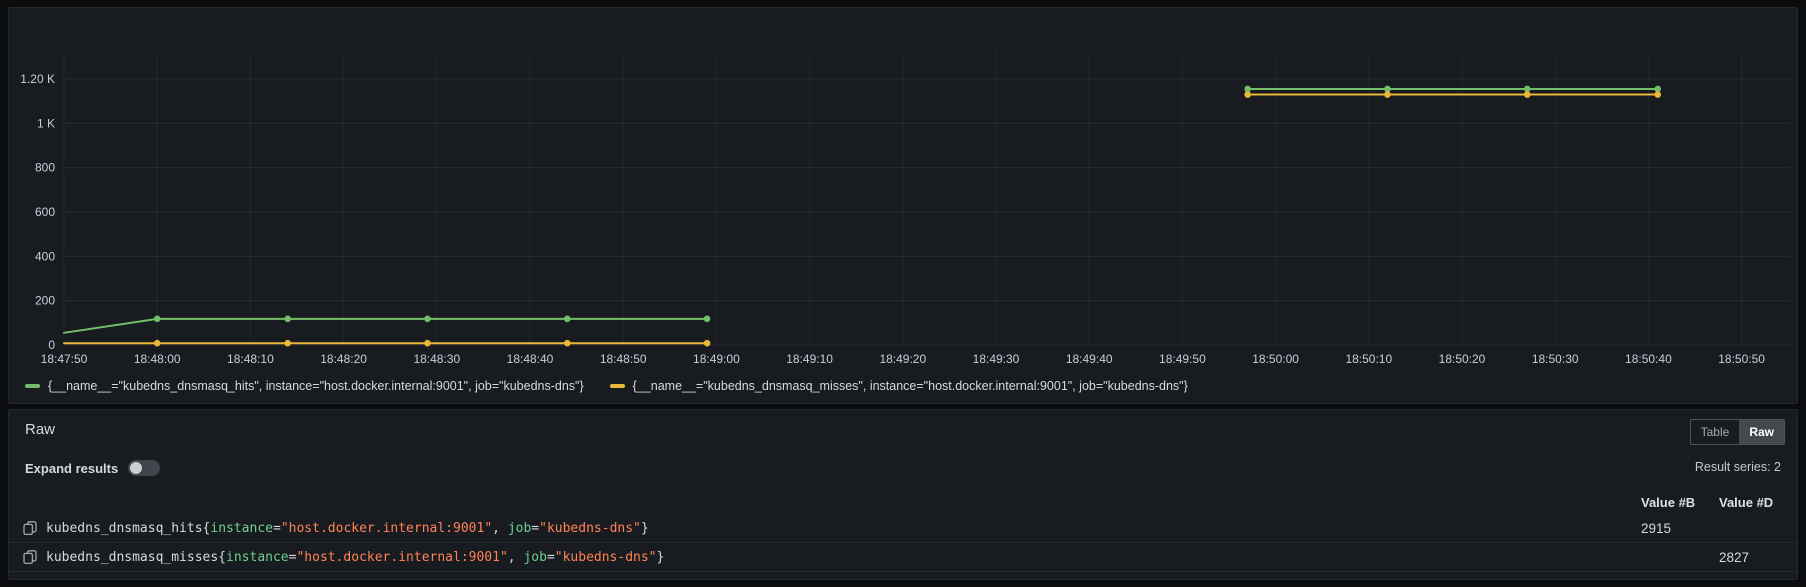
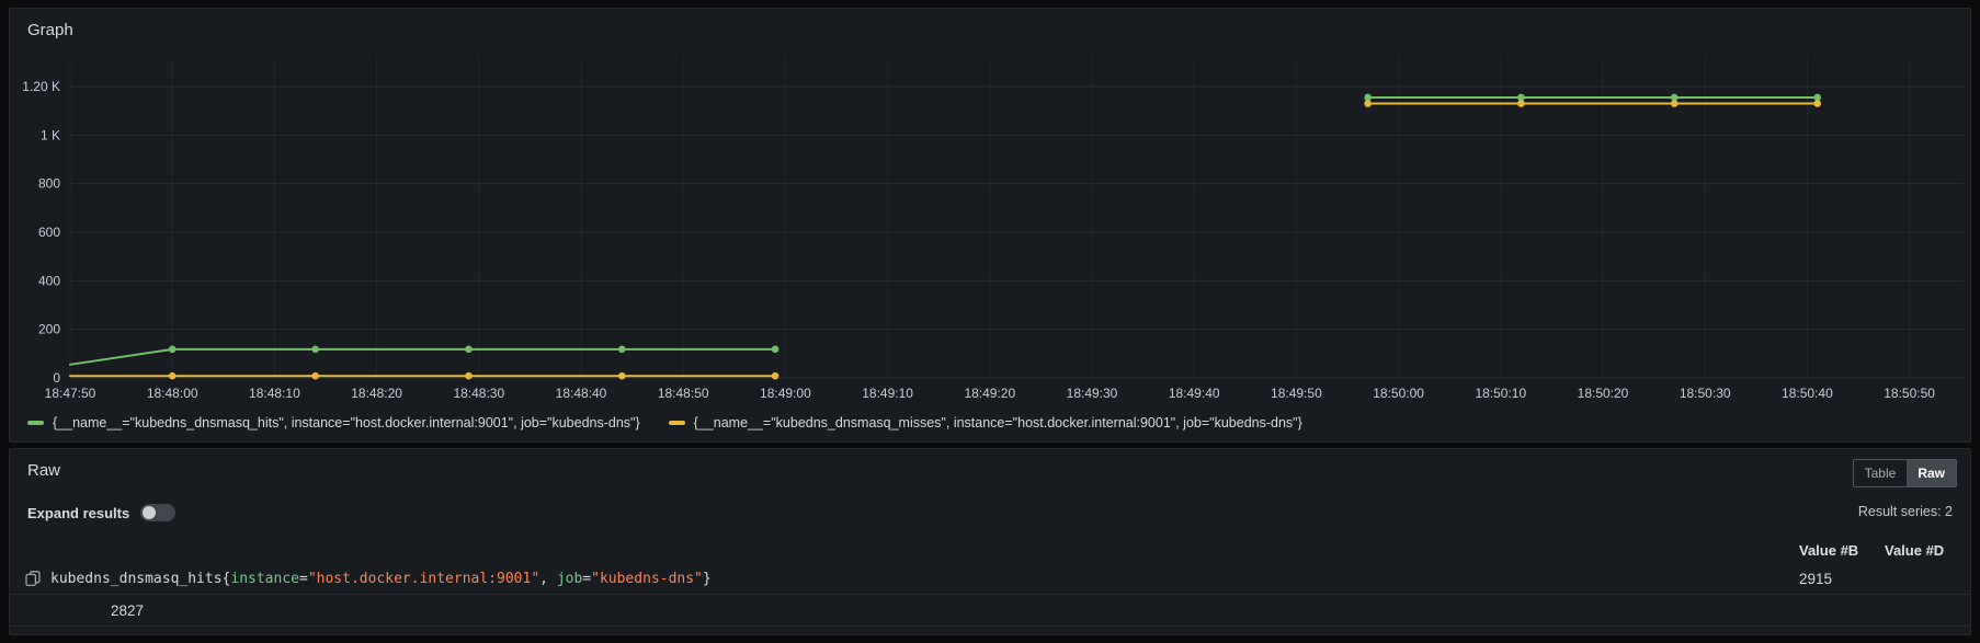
+ Graph
  18:47:50
  18:48:00
  18:48:10
  18:48:20
  18:48:30
  18:48:40
  18:48:50
  18:49:00
  18:49:10
  18:49:20
  18:49:30
  18:49:40
  18:49:50
  18:50:00
  18:50:10
  18:50:20
  18:50:30
  18:50:40
  18:50:50
  0
  200
  400
  600
  800
  1 K
  1.20 K
  {__name__="kubedns_dnsmasq_hits", instance="host.docker.internal:9001", job="kubedns-dns"}
  {__name__="kubedns_dnsmasq_misses", instance="host.docker.internal:9001", job="kubedns-dns"}
  Raw
  Table
  Raw
  Expand results
  Result series: 2
  Value #B
  Value #D
  kubedns_dnsmasq_hits{instance="host.docker.internal:9001", job="kubedns-dns"}
  2915
- kubedns_dnsmasq_misses{instance="host.docker.internal:9001", job="kubedns-dns"}
  2827
